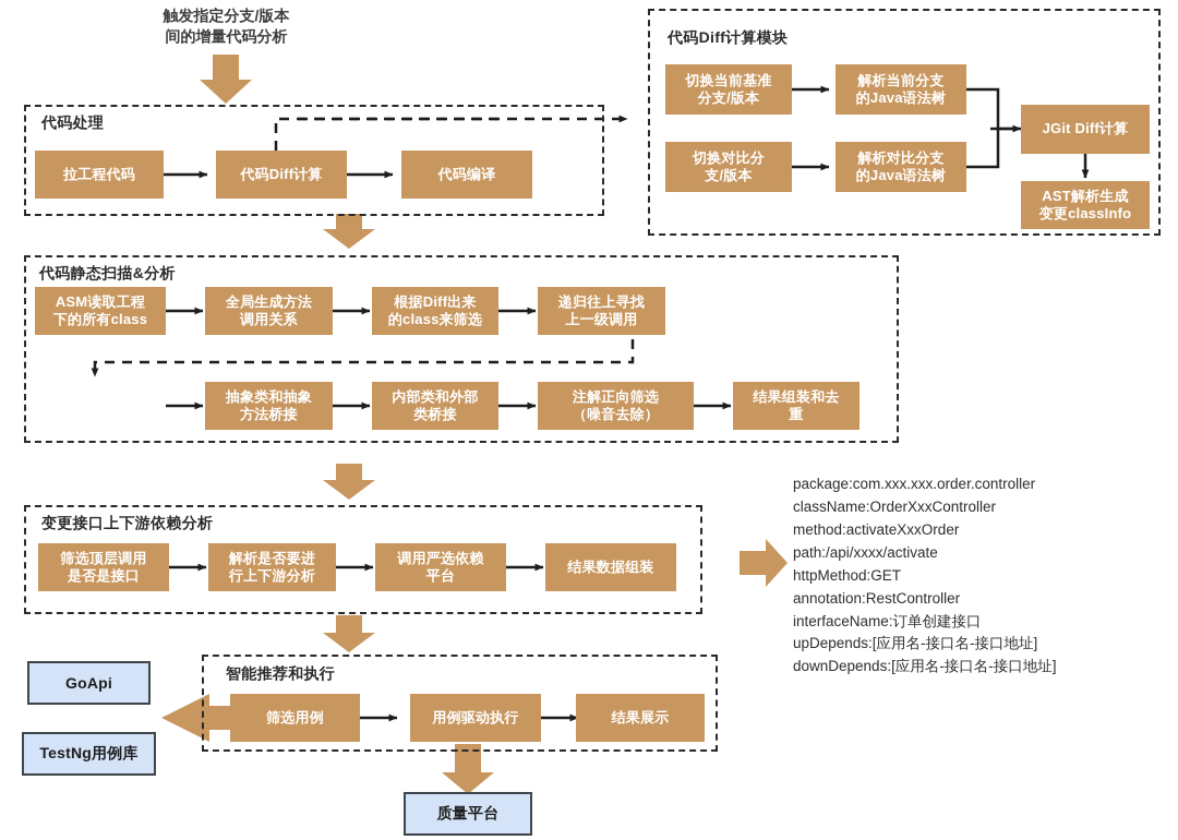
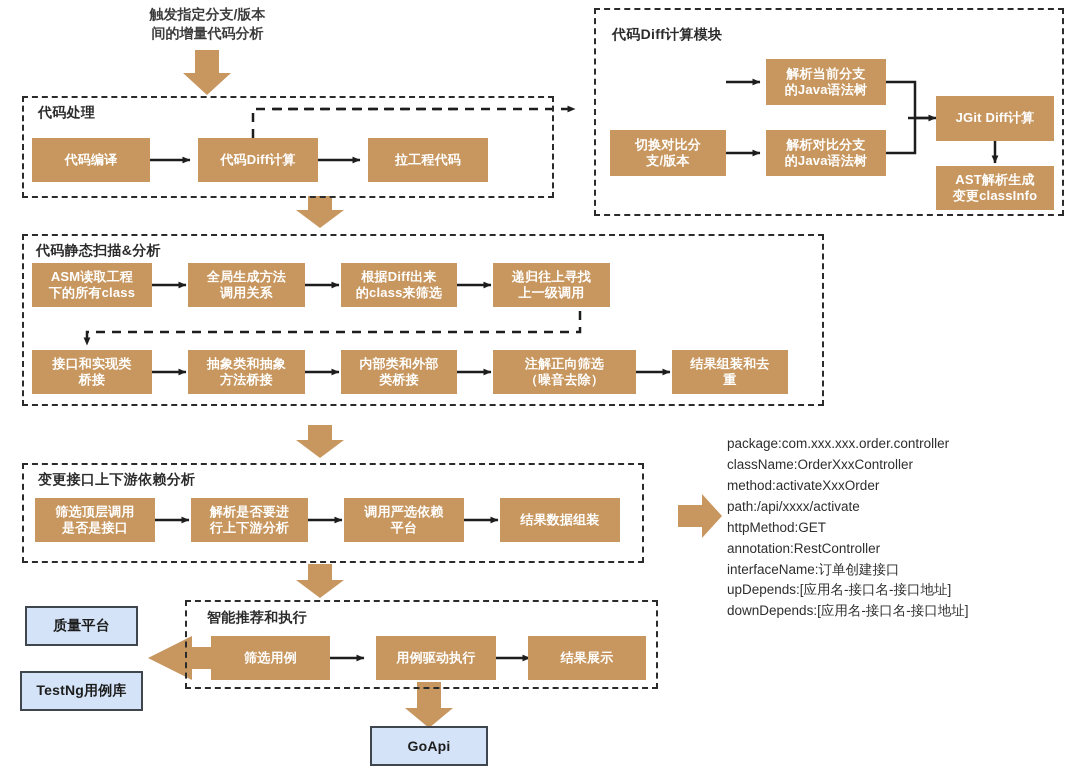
  触发指定分支/版本
  间的增量代码分析
  代码处理
- 拉工程代码
+ 代码编译
  代码Diff计算
- 代码编译
+ 拉工程代码
  代码Diff计算模块
- 切换当前基准
- 分支/版本
  切换对比分
  支/版本
  解析当前分支
  的Java语法树
  解析对比分支
  的Java语法树
  JGit Diff计算
  AST解析生成
  变更classInfo
  代码静态扫描&分析
  ASM读取工程
  下的所有class
  全局生成方法
  调用关系
  根据Diff出来
  的class来筛选
  递归往上寻找
  上一级调用
+ 接口和实现类
+ 桥接
  抽象类和抽象
  方法桥接
  内部类和外部
  类桥接
  注解正向筛选
  （噪音去除）
  结果组装和去
  重
  变更接口上下游依赖分析
  筛选顶层调用
  是否是接口
  解析是否要进
  行上下游分析
  调用严选依赖
  平台
  结果数据组装
  package:com.xxx.xxx.order.controller
  className:OrderXxxController
  method:activateXxxOrder
  path:/api/xxxx/activate
  httpMethod:GET
  annotation:RestController
  interfaceName:订单创建接口
  upDepends:[应用名-接口名-接口地址]
  downDepends:[应用名-接口名-接口地址]
  智能推荐和执行
  筛选用例
  用例驱动执行
  结果展示
- GoApi
+ 质量平台
  TestNg用例库
- 质量平台
+ GoApi
